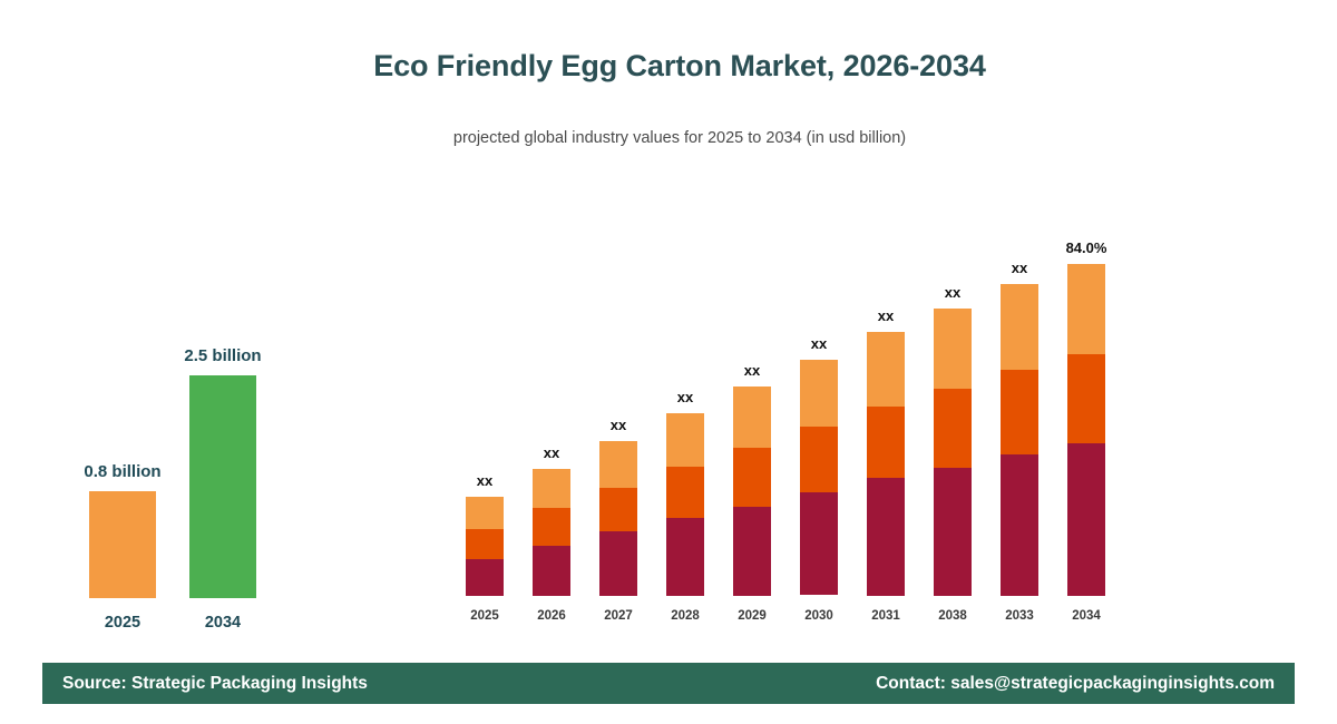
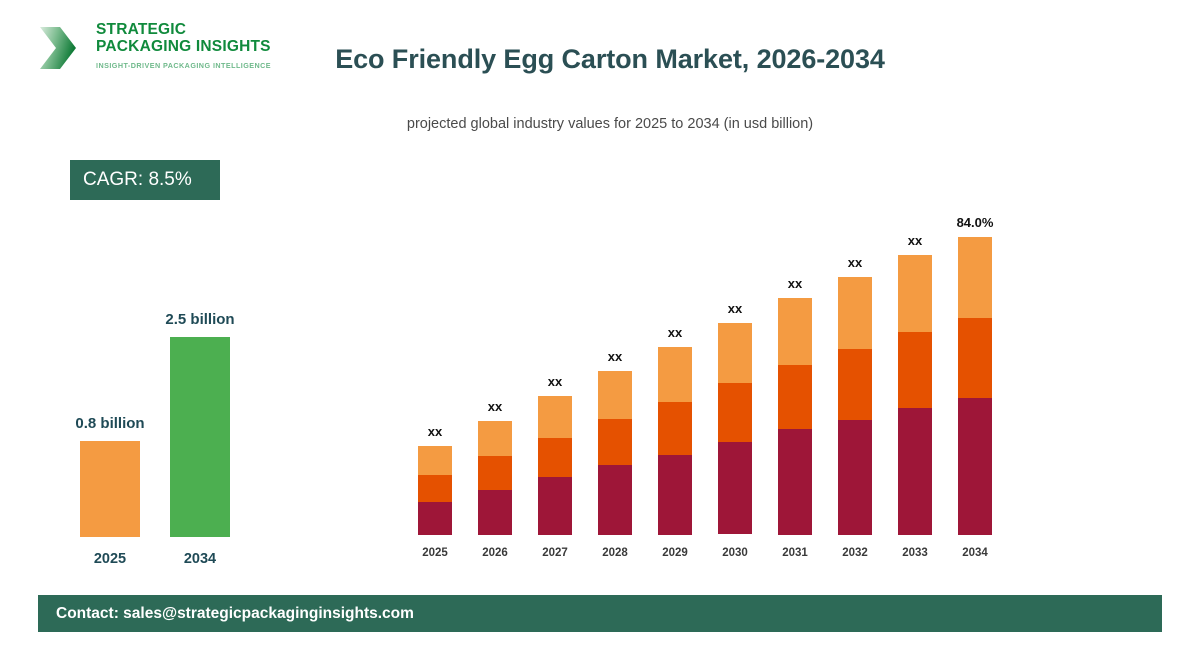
+ STRATEGIC
+ PACKAGING INSIGHTS
+ INSIGHT-DRIVEN PACKAGING INTELLIGENCE
  Eco Friendly Egg Carton Market, 2026-2034
  projected global industry values for 2025 to 2034 (in usd billion)
+ CAGR: 8.5%
  0.8 billion
  2025
  2.5 billion
  2034
  xx
  2025
  xx
  2026
  xx
  2027
  xx
  2028
  xx
  2029
  xx
  2030
  xx
  2031
  xx
- 2038
+ 2032
  xx
  2033
  84.0%
  2034
- Source: Strategic Packaging Insights
  Contact: sales@strategicpackaginginsights.com
